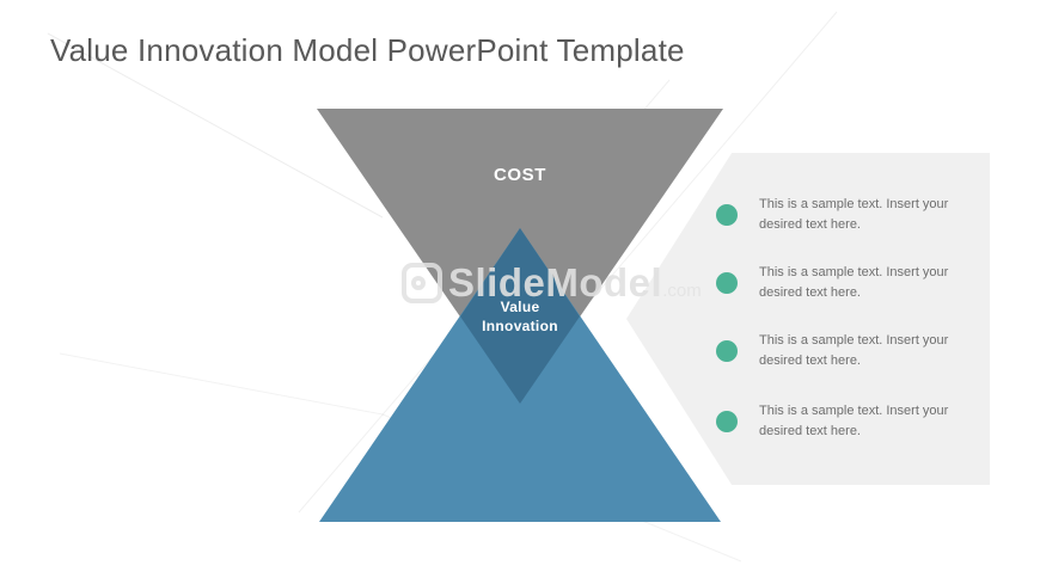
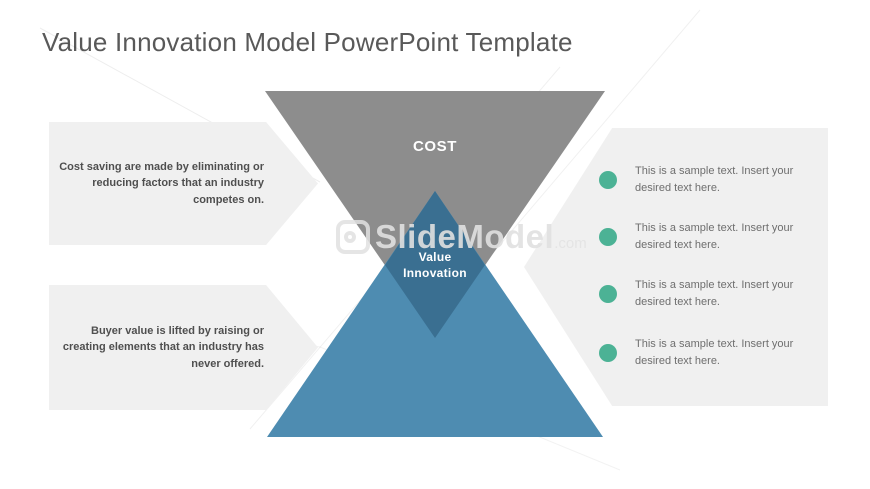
  Vlue Innovation Model PowerPoint Template
+ Cost saving are made by eliminating or reducing factors that an industry competes on.
+ Buyer value is lifted by raising or creating elements that an industry has never offered.
  This is a sample text. Insert your desired text here.
  This is a sample text. Insert your desired text here.
  This is a sample text. Insert your desired text here.
  This is a sample text. Insert your desired text here.
  COST
  Value
  Innovation
  SlideModel
